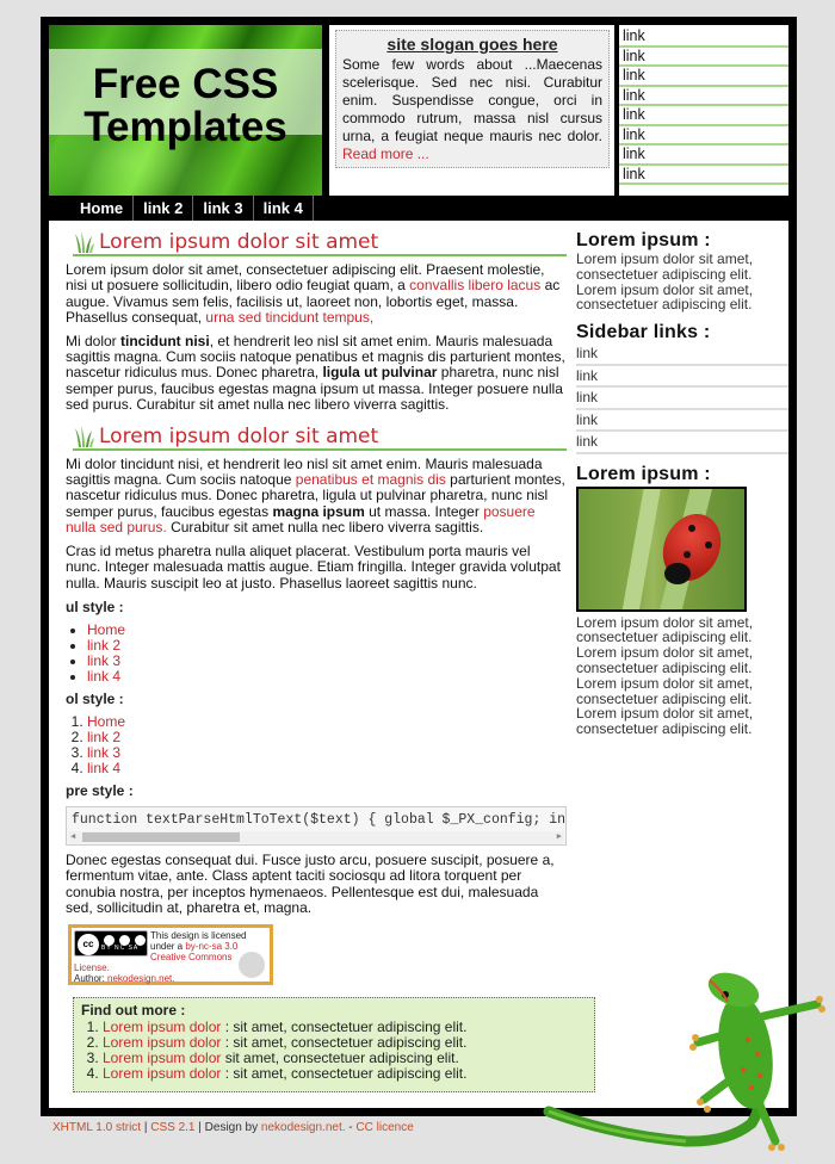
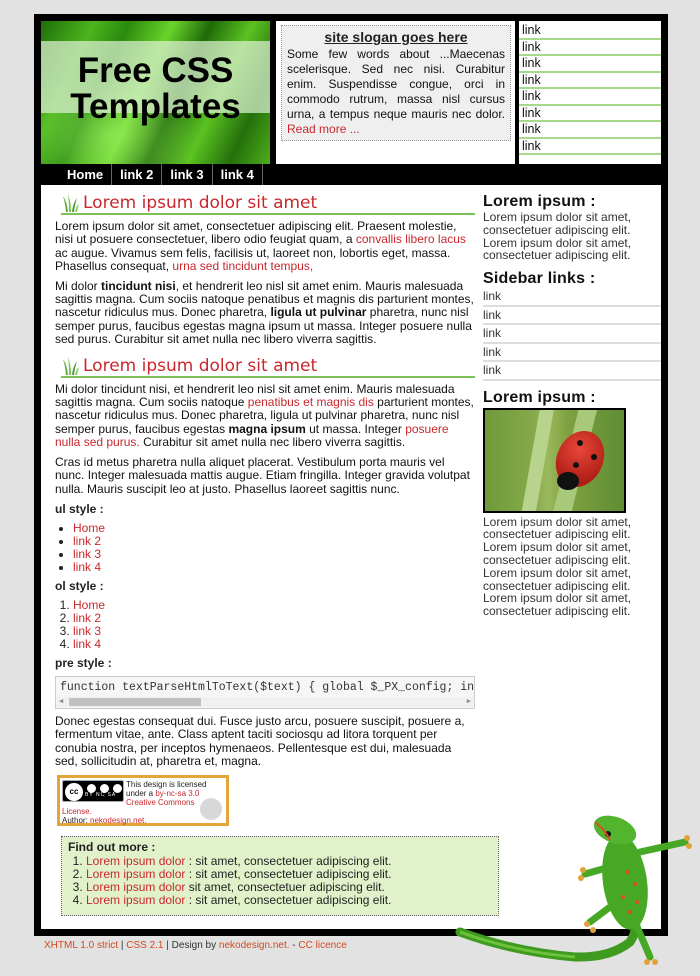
  Free CSS
  Templates
  site slogan goes here
- Some few words about ...Maecenas scelerisque. Sed nec nisi. Curabitur enim. Suspendisse congue, orci in commodo rutrum, massa nisl cursus urna, a feugiat neque mauris nec dolor. Read more ...
+ Some few words about ...Maecenas scelerisque. Sed nec nisi. Curabitur enim. Suspendisse congue, orci in commodo rutrum, massa nisl cursus urna, a tempus neque mauris nec dolor. Read more ...
  link
  link
  link
  link
  link
  link
  link
  link
  Home
  link 2
  link 3
  link 4
  Lorem ipsum dolor sit amet
- Lorem ipsum dolor sit amet, consectetuer adipiscing elit. Praesent molestie, nisi ut posuere sollicitudin, libero odio feugiat quam, a convallis libero lacus ac augue. Vivamus sem felis, facilisis ut, laoreet non, lobortis eget, massa. Phasellus consequat, urna sed tincidunt tempus,
+ Lorem ipsum dolor sit amet, consectetuer adipiscing elit. Praesent molestie, nisi ut posuere consectetuer, libero odio feugiat quam, a convallis libero lacus ac augue. Vivamus sem felis, facilisis ut, laoreet non, lobortis eget, massa. Phasellus consequat, urna sed tincidunt tempus,
  Mi dolor tincidunt nisi, et hendrerit leo nisl sit amet enim. Mauris malesuada sagittis magna. Cum sociis natoque penatibus et magnis dis parturient montes, nascetur ridiculus mus. Donec pharetra, ligula ut pulvinar pharetra, nunc nisl semper purus, faucibus egestas magna ipsum ut massa. Integer posuere nulla sed purus. Curabitur sit amet nulla nec libero viverra sagittis.
  Lorem ipsum dolor sit amet
  Mi dolor tincidunt nisi, et hendrerit leo nisl sit amet enim. Mauris malesuada sagittis magna. Cum sociis natoque penatibus et magnis dis parturient montes, nascetur ridiculus mus. Donec pharetra, ligula ut pulvinar pharetra, nunc nisl semper purus, faucibus egestas magna ipsum ut massa. Integer posuere nulla sed purus. Curabitur sit amet nulla nec libero viverra sagittis.
  Cras id metus pharetra nulla aliquet placerat. Vestibulum porta mauris vel nunc. Integer malesuada mattis augue. Etiam fringilla. Integer gravida volutpat nulla. Mauris suscipit leo at justo. Phasellus laoreet sagittis nunc.
  ul style :
  Home
  link 2
  link 3
  link 4
  ol style :
  Home
  link 2
  link 3
  link 4
  pre style :
  function textParseHtmlToText($text) { global $_PX_config; in
  ◀
  ▶
  Donec egestas consequat dui. Fusce justo arcu, posuere suscipit, posuere a, fermentum vitae, ante. Class aptent taciti sociosqu ad litora torquent per conubia nostra, per inceptos hymenaeos. Pellentesque est dui, malesuada sed, sollicitudin at, pharetra et, magna.
  cc
  This design is licensed under a by-nc-sa 3.0 Creative Commons License.
  Author: nekodesign.net.
  Find out more :
  Lorem ipsum dolor : sit amet, consectetuer adipiscing elit.
  Lorem ipsum dolor : sit amet, consectetuer adipiscing elit.
  Lorem ipsum dolor sit amet, consectetuer adipiscing elit.
  Lorem ipsum dolor : sit amet, consectetuer adipiscing elit.
  Lorem ipsum :
  Lorem ipsum dolor sit amet, consectetuer adipiscing elit. Lorem ipsum dolor sit amet, consectetuer adipiscing elit.
  Sidebar links :
  link
  link
  link
  link
  link
  Lorem ipsum :
  Lorem ipsum dolor sit amet, consectetuer adipiscing elit. Lorem ipsum dolor sit amet, consectetuer adipiscing elit.
  Lorem ipsum dolor sit amet, consectetuer adipiscing elit. Lorem ipsum dolor sit amet, consectetuer adipiscing elit.
  XHTML 1.0 strict | CSS 2.1 | Design by nekodesign.net. - CC licence
